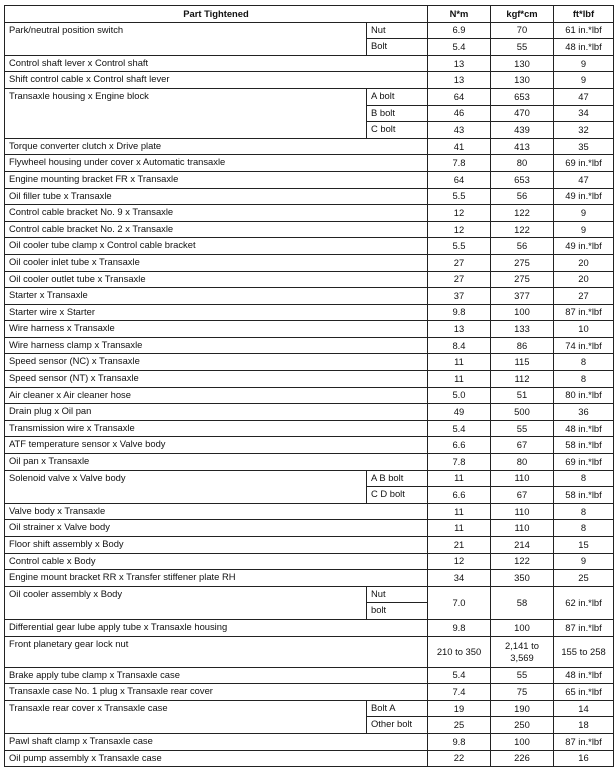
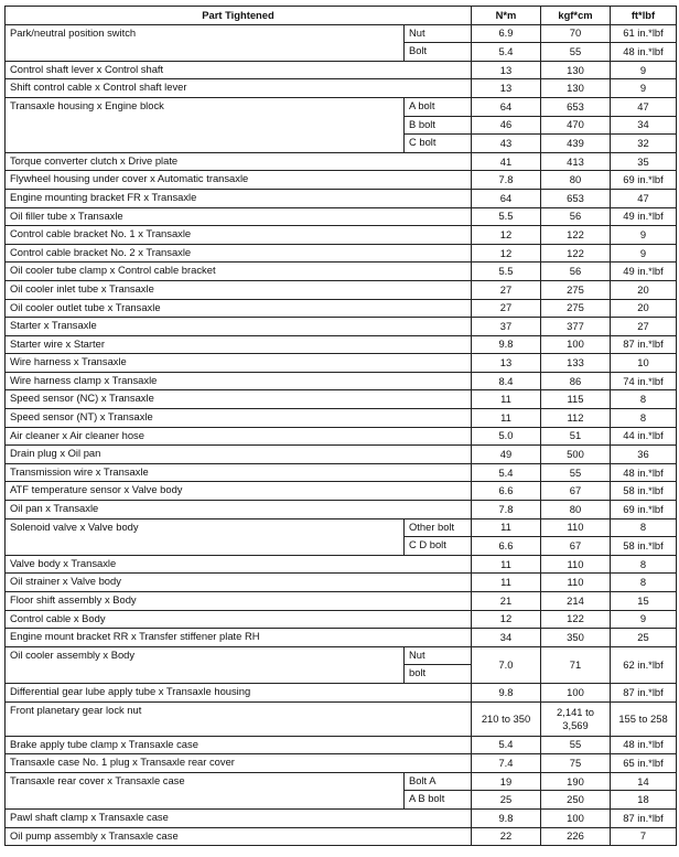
  Part Tightened	N*m	kgf*cm	ft*lbf
  Park/neutral position switch	Nut	6.9	70	61 in.*lbf
  Bolt	5.4	55	48 in.*lbf
  Control shaft lever x Control shaft	13	130	9
  Shift control cable x Control shaft lever	13	130	9
  Transaxle housing x Engine block	A bolt	64	653	47
  B bolt	46	470	34
  C bolt	43	439	32
  Torque converter clutch x Drive plate	41	413	35
  Flywheel housing under cover x Automatic transaxle	7.8	80	69 in.*lbf
  Engine mounting bracket FR x Transaxle	64	653	47
  Oil filler tube x Transaxle	5.5	56	49 in.*lbf
- Control cable bracket No. 9 x Transaxle	12	122	9
+ Control cable bracket No. 1 x Transaxle	12	122	9
  Control cable bracket No. 2 x Transaxle	12	122	9
  Oil cooler tube clamp x Control cable bracket	5.5	56	49 in.*lbf
  Oil cooler inlet tube x Transaxle	27	275	20
  Oil cooler outlet tube x Transaxle	27	275	20
  Starter x Transaxle	37	377	27
  Starter wire x Starter	9.8	100	87 in.*lbf
  Wire harness x Transaxle	13	133	10
  Wire harness clamp x Transaxle	8.4	86	74 in.*lbf
  Speed sensor (NC) x Transaxle	11	115	8
  Speed sensor (NT) x Transaxle	11	112	8
- Air cleaner x Air cleaner hose	5.0	51	80 in.*lbf
+ Air cleaner x Air cleaner hose	5.0	51	44 in.*lbf
  Drain plug x Oil pan	49	500	36
  Transmission wire x Transaxle	5.4	55	48 in.*lbf
  ATF temperature sensor x Valve body	6.6	67	58 in.*lbf
  Oil pan x Transaxle	7.8	80	69 in.*lbf
- Solenoid valve x Valve body	A B bolt	11	110	8
+ Solenoid valve x Valve body	Other bolt	11	110	8
  C D bolt	6.6	67	58 in.*lbf
  Valve body x Transaxle	11	110	8
  Oil strainer x Valve body	11	110	8
  Floor shift assembly x Body	21	214	15
  Control cable x Body	12	122	9
  Engine mount bracket RR x Transfer stiffener plate RH	34	350	25
- Oil cooler assembly x Body	Nut	7.0	58	62 in.*lbf
+ Oil cooler assembly x Body	Nut	7.0	71	62 in.*lbf
  bolt
  Differential gear lube apply tube x Transaxle housing	9.8	100	87 in.*lbf
  Front planetary gear lock nut	210 to 350	2,141 to 3,569	155 to 258
  Brake apply tube clamp x Transaxle case	5.4	55	48 in.*lbf
  Transaxle case No. 1 plug x Transaxle rear cover	7.4	75	65 in.*lbf
  Transaxle rear cover x Transaxle case	Bolt A	19	190	14
- Other bolt	25	250	18
+ A B bolt	25	250	18
  Pawl shaft clamp x Transaxle case	9.8	100	87 in.*lbf
- Oil pump assembly x Transaxle case	22	226	16
+ Oil pump assembly x Transaxle case	22	226	7
